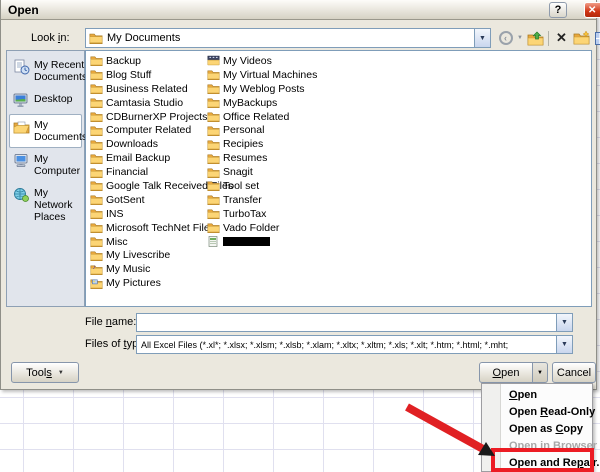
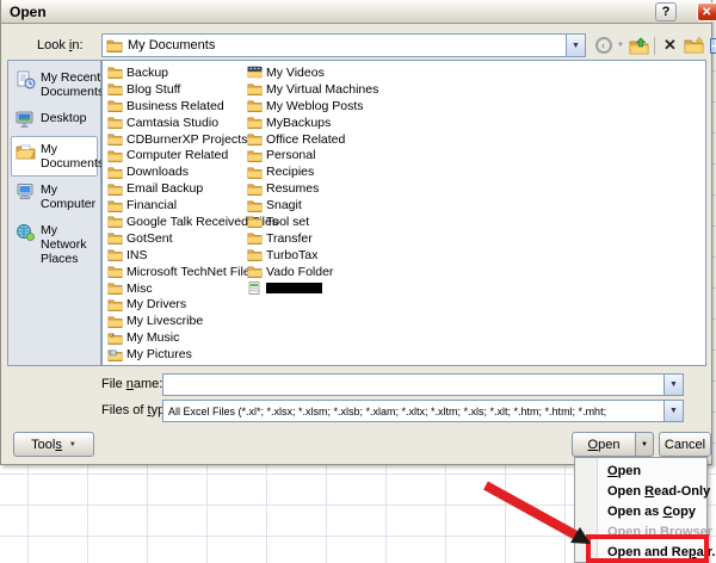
  Open
  ?
  ✕
  Look in:
  My Documents
  ‹
  ✕
  My Recent Document
  Desktop
  My Document
  My Computer
  My Network Places
  Backup
  Blog Stuff
  Business Related
  Camtasia Studio
  CDBurnerXP Projects
  Computer Related
  Downloads
  Email Backup
  Financial
  Google Talk Receivedles
  GotSent
  INS
  Microsoft TechNet File
  Misc
+ My Drivers
  My Livescribe
  My Music
  My Pictures
  My Videos
  My Virtual Machines
  My Weblog Posts
  MyBackups
  Office Related
  Personal
  Recipies
  Resumes
  Snagit
  Tool set
  Transfer
  TurboTax
  Vado Folder
  File name:
  Files of ty
  All Excel Files (*.xl*; *.xlsx; *.xlsm; *.xlsb; *.xlam; *.xltx; *.xltm; *.xls; *.xlt; *.htm; *.html; *.mht;
  Tools
  Open
  Cancel
  Open
  Open Read-Only
  Open as Copy
  Open in Browser
  Open and Repair.
